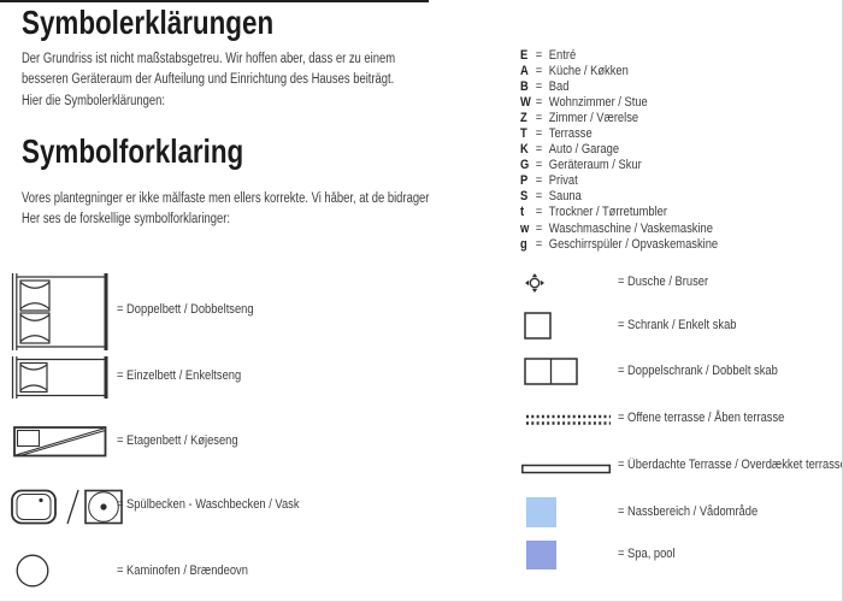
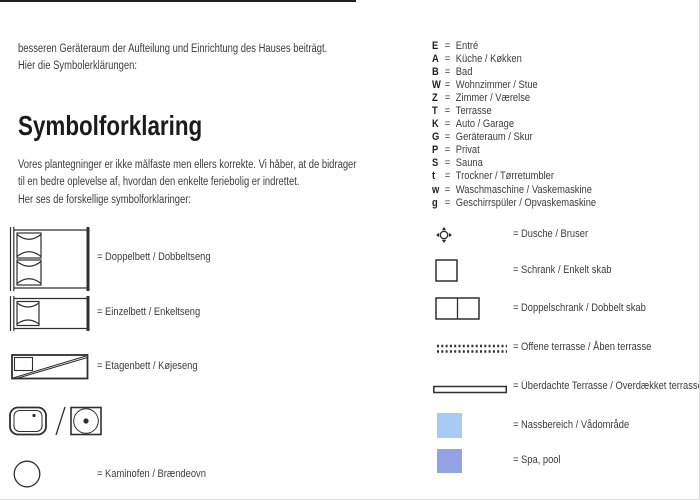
- Symbolerklärungen
- Der Grundriss ist nicht maßstabsgetreu. Wir hoffen aber, dass er zu einem
  besseren Geräteraum der Aufteilung und Einrichtung des Hauses beiträgt.
  Hier die Symbolerklärungen:
  Symbolforklaring
  Vores plantegninger er ikke målfaste men ellers korrekte. Vi håber, at de bidrager
+ til en bedre oplevelse af, hvordan den enkelte feriebolig er indrettet.
  Her ses de forskellige symbolforklaringer:
  E
  =
  Entré
  A
  =
  Küche / Køkken
  B
  =
  Bad
  W
  =
  Wohnzimmer / Stue
  Z
  =
  Zimmer / Værelse
  T
  =
  Terrasse
  K
  =
  Auto / Garage
  G
  =
  Geräteraum / Skur
  P
  =
  Privat
  S
  =
  Sauna
  t
  =
  Trockner / Tørretumbler
  w
  =
  Waschmaschine / Vaskemaskine
  g
  =
  Geschirrspüler / Opvaskemaskine
  = Doppelbett / Dobbeltseng
  = Einzelbett / Enkeltseng
  = Etagenbett / Køjeseng
- = Spülbecken - Waschbecken / Vask
  = Kaminofen / Brændeovn
  = Dusche / Bruser
  = Schrank / Enkelt skab
  = Doppelschrank / Dobbelt skab
  = Offene terrasse / Åben terrasse
  = Überdachte Terrasse / Overdækket terrass
  = Nassbereich / Vådområde
  = Spa, pool
